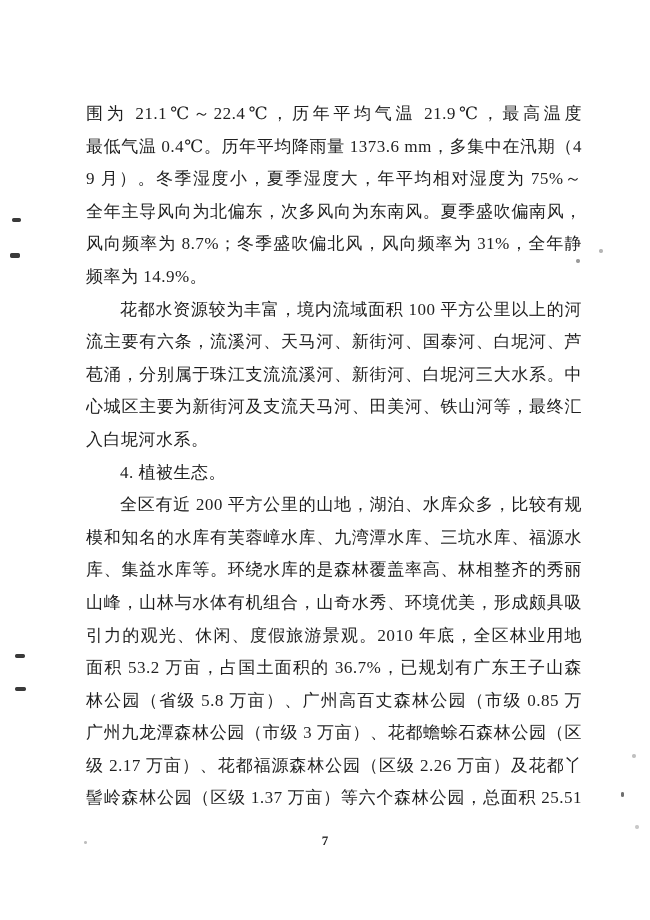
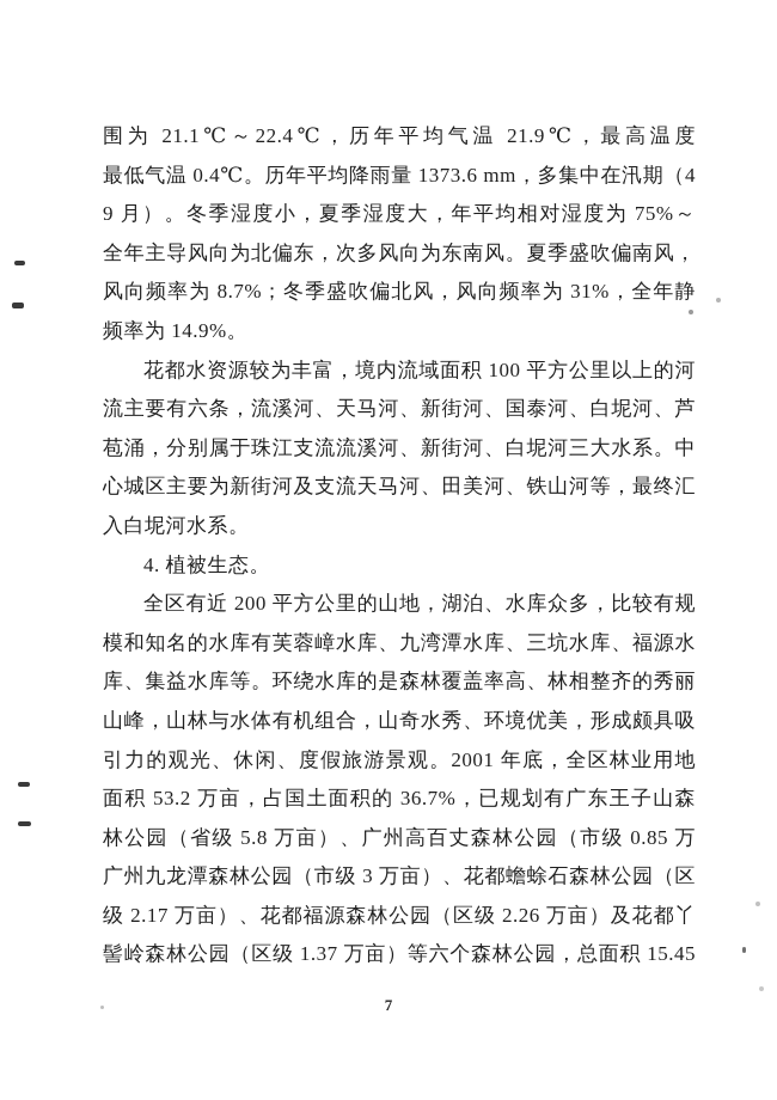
  围为 21.1℃～22.4℃，历年平均气温 21.9℃，最高温度
  最低气温 0.4℃。历年平均降雨量 1373.6 mm，多集中在汛期（4
  9 月）。冬季湿度小，夏季湿度大，年平均相对湿度为 75%～
  全年主导风向为北偏东，次多风向为东南风。夏季盛吹偏南风，
  风向频率为 8.7%；冬季盛吹偏北风，风向频率为 31%，全年静
  频率为 14.9%。
  花都水资源较为丰富，境内流域面积 100 平方公里以上的河
  流主要有六条，流溪河、天马河、新街河、国泰河、白坭河、芦
  苞涌，分别属于珠江支流流溪河、新街河、白坭河三大水系。中
  心城区主要为新街河及支流天马河、田美河、铁山河等，最终汇
  入白坭河水系。
  4. 植被生态。
  全区有近 200 平方公里的山地，湖泊、水库众多，比较有规
  模和知名的水库有芙蓉嶂水库、九湾潭水库、三坑水库、福源水
  库、集益水库等。环绕水库的是森林覆盖率高、林相整齐的秀丽
  山峰，山林与水体有机组合，山奇水秀、环境优美，形成颇具吸
- 引力的观光、休闲、度假旅游景观。2010 年底，全区林业用地
+ 引力的观光、休闲、度假旅游景观。2001 年底，全区林业用地
  面积 53.2 万亩，占国土面积的 36.7%，已规划有广东王子山森
  林公园（省级 5.8 万亩）、广州高百丈森林公园（市级 0.85 万
  广州九龙潭森林公园（市级 3 万亩）、花都蟾蜍石森林公园（区
  级 2.17 万亩）、花都福源森林公园（区级 2.26 万亩）及花都丫
- 髻岭森林公园（区级 1.37 万亩）等六个森林公园，总面积 25.51
+ 髻岭森林公园（区级 1.37 万亩）等六个森林公园，总面积 15.45
  7
